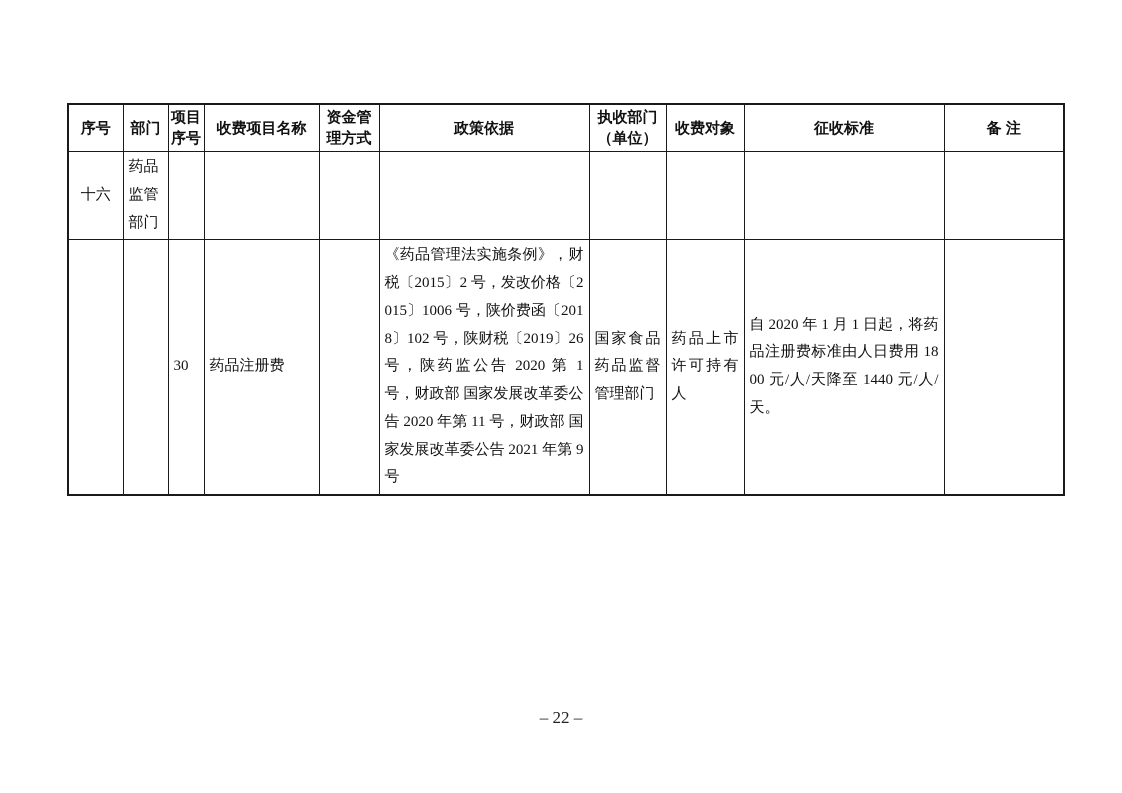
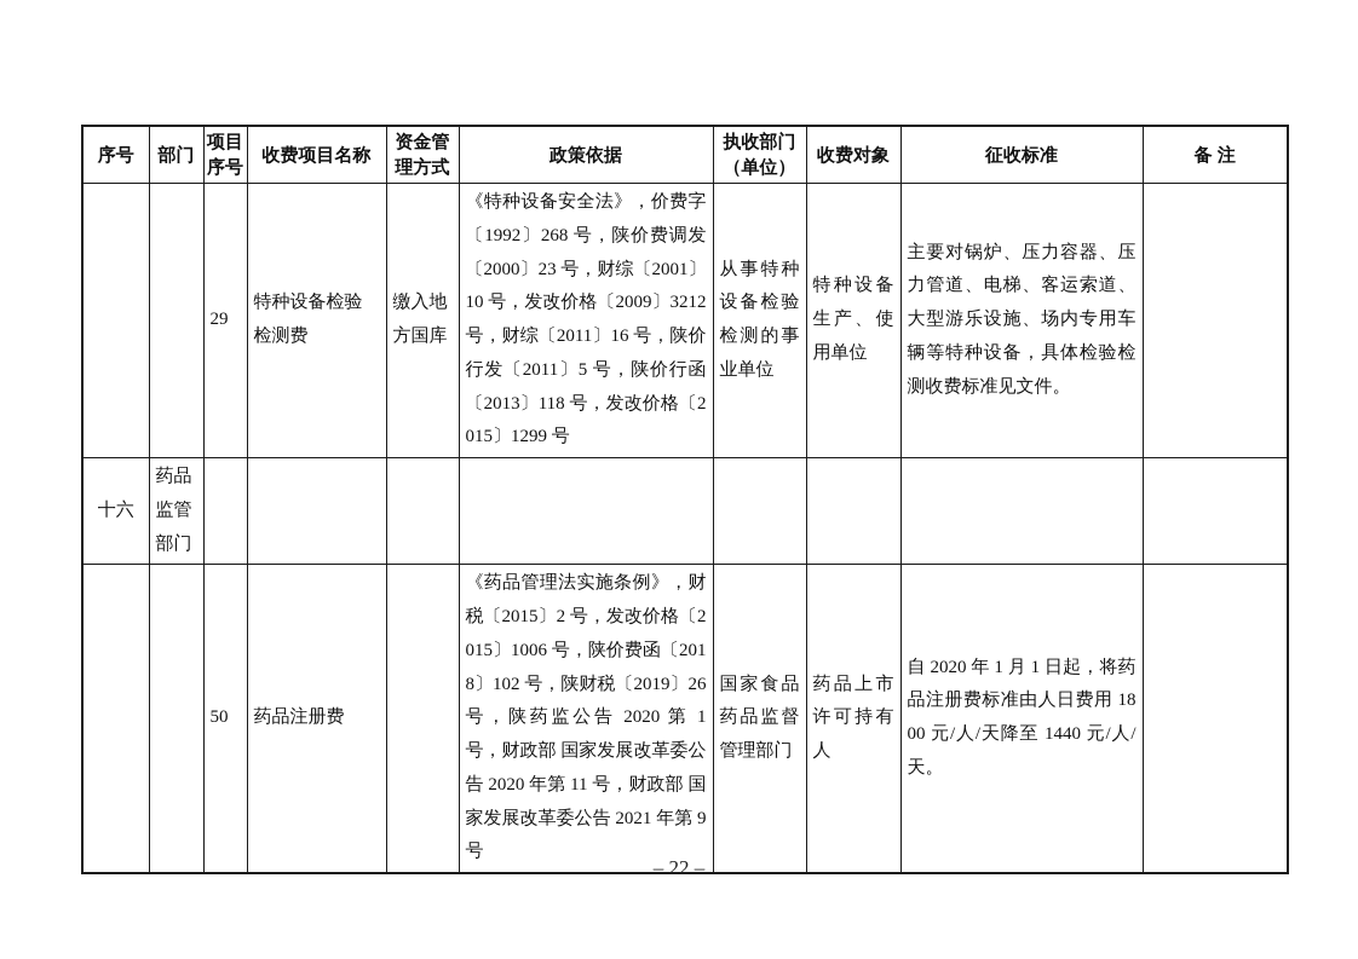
  序号	部门	项目 序号	收费项目名称	资金管 理方式	政策依据	执收部门 （单位）	收费对象	征收标准	备 注
+ 		29	特种设备检验检测费	缴入地方国库	《特种设备安全法》，价费字〔1992〕268 号，陕价费调发〔2000〕23 号，财综〔2001〕10 号，发改价格〔2009〕3212 号，财综〔2011〕16 号，陕价行发〔2011〕5 号，陕价行函〔2013〕118 号，发改价格〔2015〕1299 号	从事特种设备检验检测的事业单位	特种设备生产、使用单位	主要对锅炉、压力容器、压力管道、电梯、客运索道、大型游乐设施、场内专用车辆等特种设备，具体检验检测收费标准见文件。
  十六	药品监管部门
- 		30	药品注册费		《药品管理法实施条例》，财税〔2015〕2 号，发改价格〔2015〕1006 号，陕价费函〔2018〕102 号，陕财税〔2019〕26 号，陕药监公告 2020 第 1 号，财政部 国家发展改革委公告 2020 年第 11 号，财政部 国家发展改革委公告 2021 年第 9 号	国家食品药品监督管理部门	药品上市许可持有人	自 2020 年 1 月 1 日起，将药品注册费标准由人日费用 1800 元/人/天降至 1440 元/人/天。
+ 		50	药品注册费		《药品管理法实施条例》，财税〔2015〕2 号，发改价格〔2015〕1006 号，陕价费函〔2018〕102 号，陕财税〔2019〕26 号，陕药监公告 2020 第 1 号，财政部 国家发展改革委公告 2020 年第 11 号，财政部 国家发展改革委公告 2021 年第 9 号	国家食品药品监督管理部门	药品上市许可持有人	自 2020 年 1 月 1 日起，将药品注册费标准由人日费用 1800 元/人/天降至 1440 元/人/天。
  – 22 –
